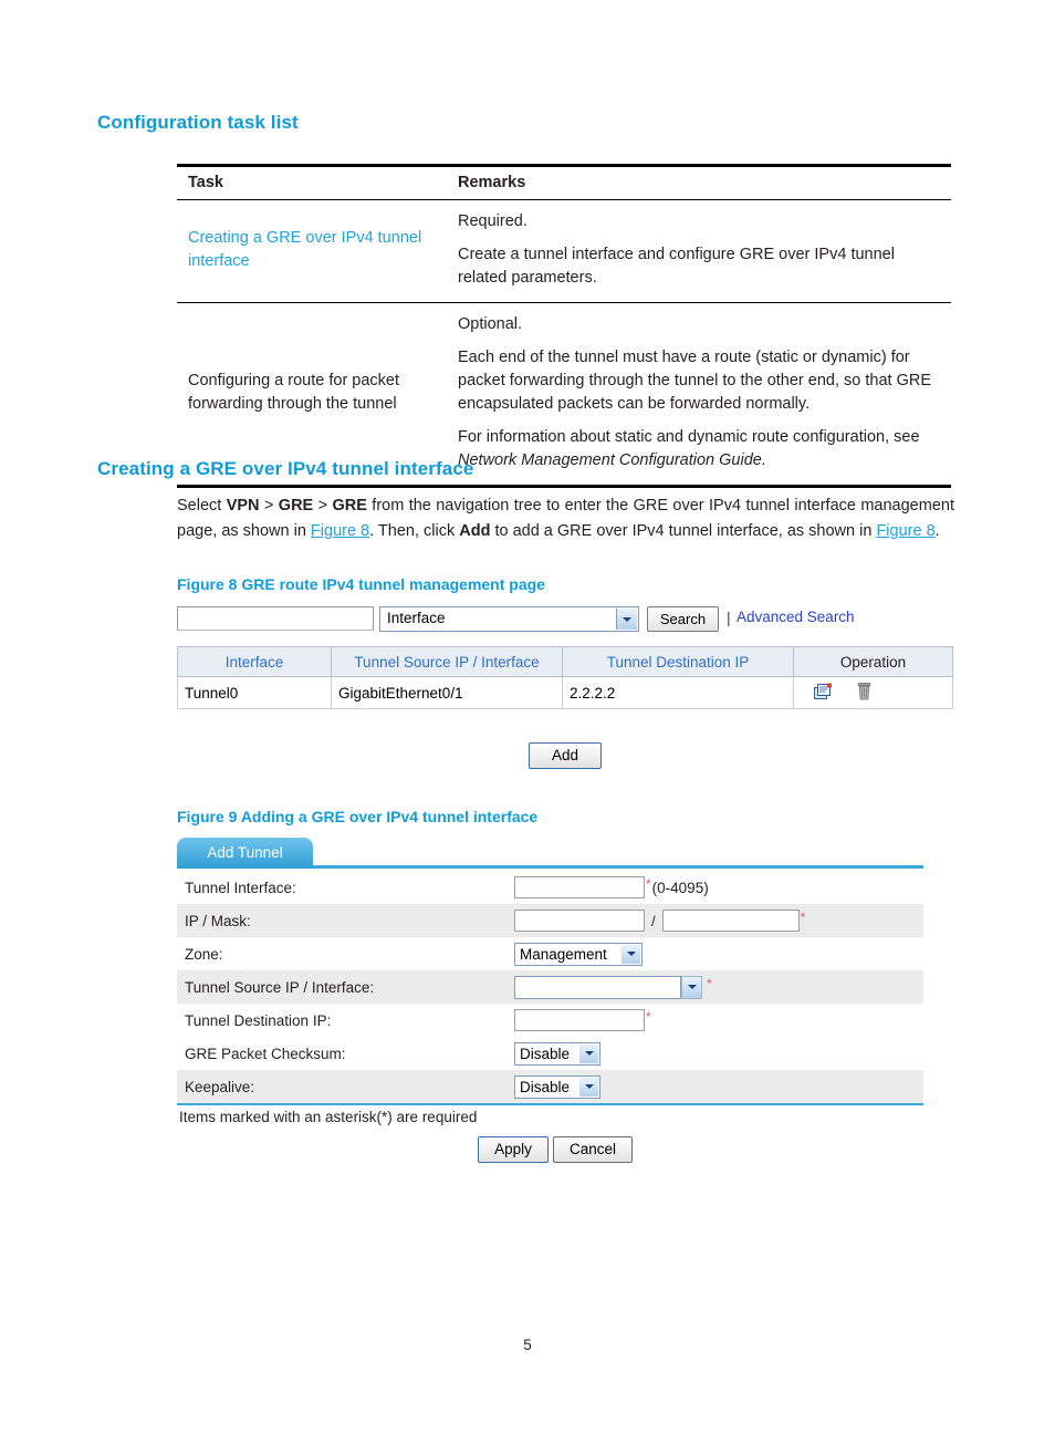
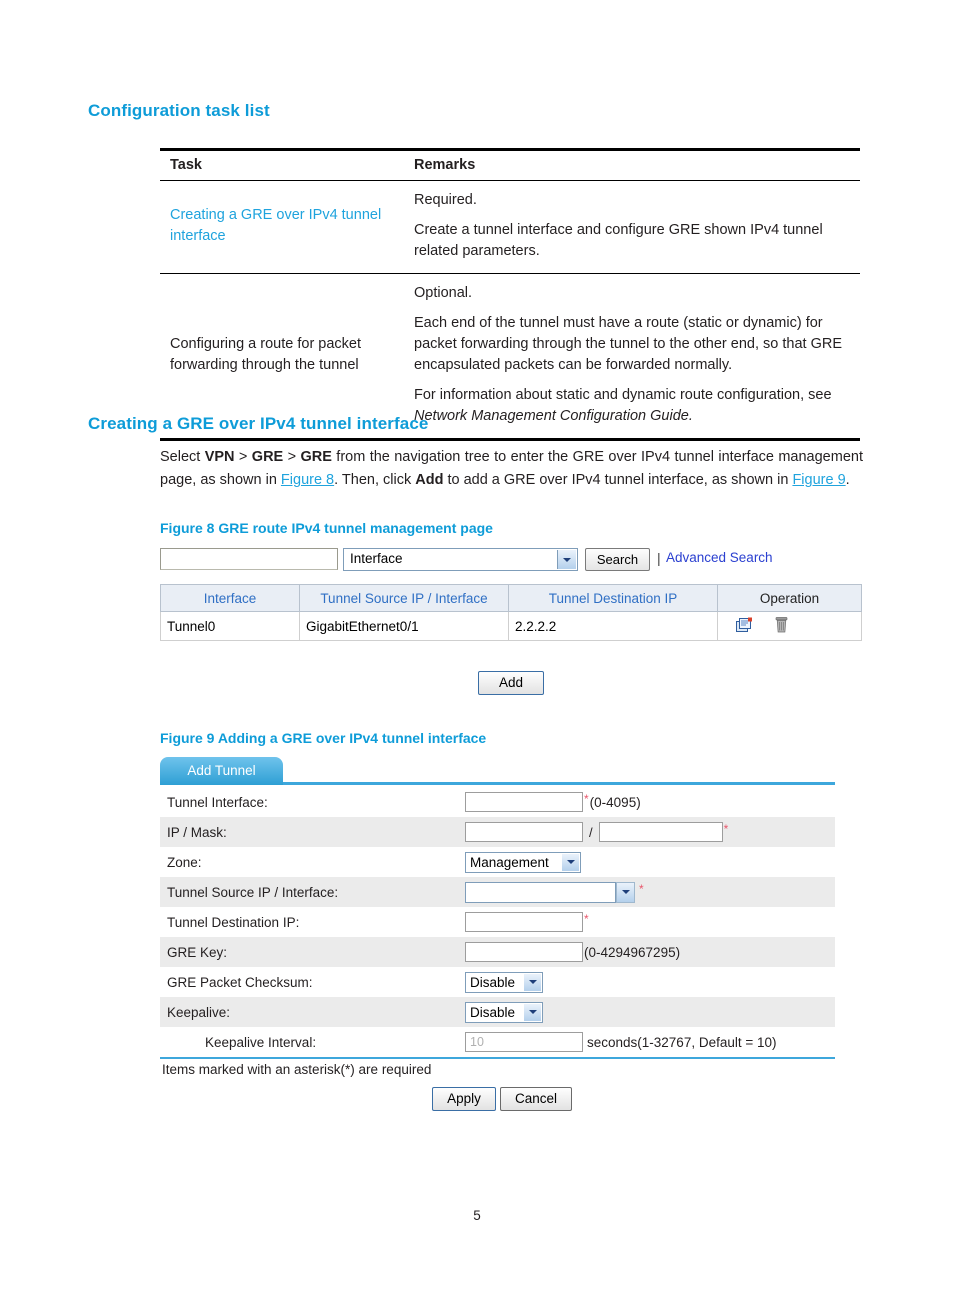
  Configuration task list
  Task	Remarks
- Creating a GRE over IPv4 tunnel interface	Required. Create a tunnel interface and configure GRE over IPv4 tunnel related parameters.
+ Creating a GRE over IPv4 tunnel interface	Required. Create a tunnel interface and configure GRE shown IPv4 tunnel related parameters.
  Configuring a route for packet forwarding through the tunnel	Optional. Each end of the tunnel must have a route (static or dynamic) for packet forwarding through the tunnel to the other end, so that GRE encapsulated packets can be forwarded normally. For information about static and dynamic route configuration, see Network Management Configuration Guide.
  Creating a GRE over IPv4 tunnel interface
- Select VPN > GRE > GRE from the navigation tree to enter the GRE over IPv4 tunnel interface management page, as shown in Figure 8. Then, click Add to add a GRE over IPv4 tunnel interface, as shown in Figure 8.
+ Select VPN > GRE > GRE from the navigation tree to enter the GRE over IPv4 tunnel interface management page, as shown in Figure 8. Then, click Add to add a GRE over IPv4 tunnel interface, as shown in Figure 9.
  Figure 8 GRE route IPv4 tunnel management page
  Interface
  Search
  |
  Advanced Search
  Interface	Tunnel Source IP / Interface	Tunnel Destination IP	Operation
  Tunnel0	GigabitEthernet0/1	2.2.2.2
  Add
  Figure 9 Adding a GRE over IPv4 tunnel interface
  Add Tunnel
  Tunnel Interface:
  *
  (0-4095)
  IP / Mask:
  /
  *
  Zone:
  Management
  Tunnel Source IP / Interface:
  *
  Tunnel Destination IP:
  *
+ GRE Key:
+ (0-4294967295)
  GRE Packet Checksum:
  Disable
  Keepalive:
  Disable
+ Keepalive Interval:
+ 10
+ seconds(1-32767, Default = 10)
  Items marked with an asterisk(*) are required
  Apply
  Cancel
  5
